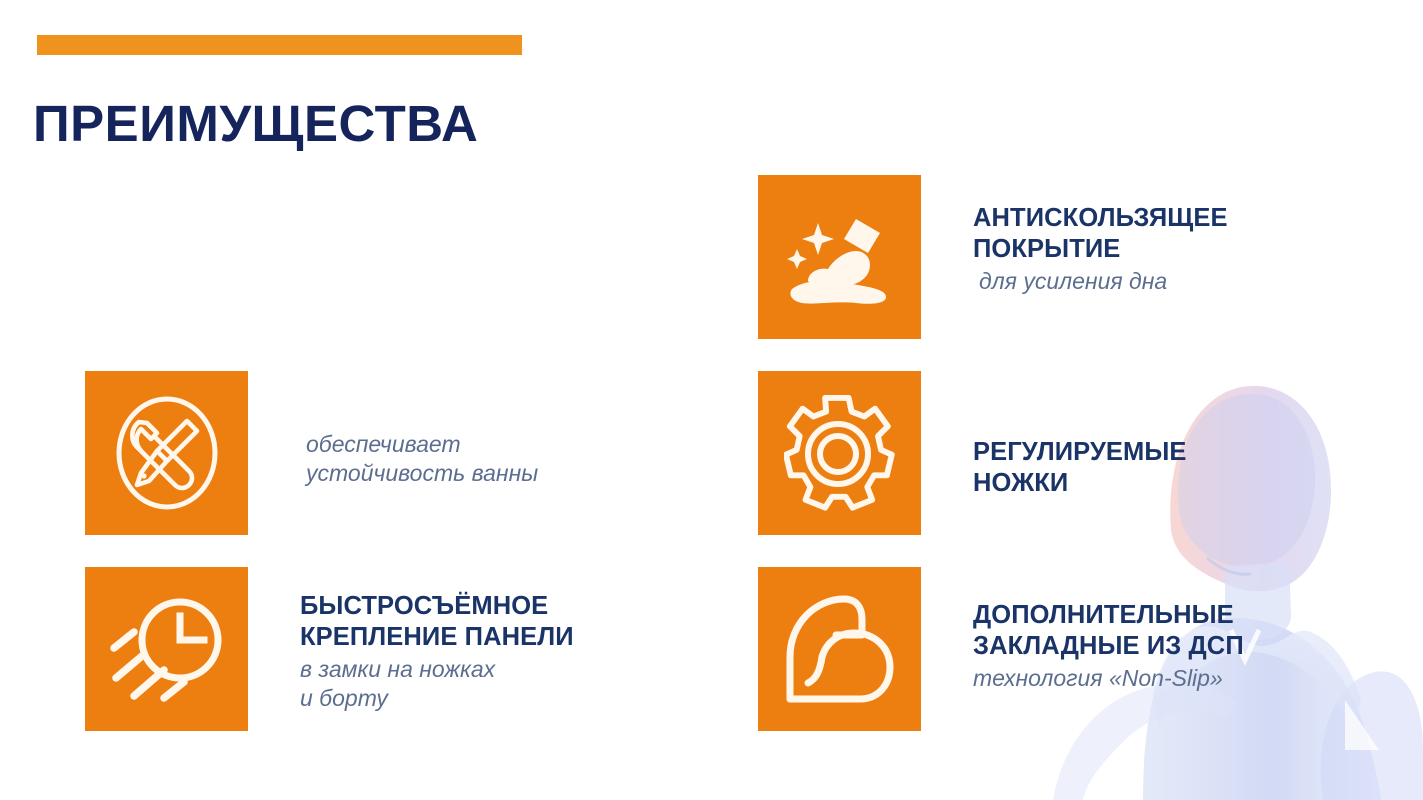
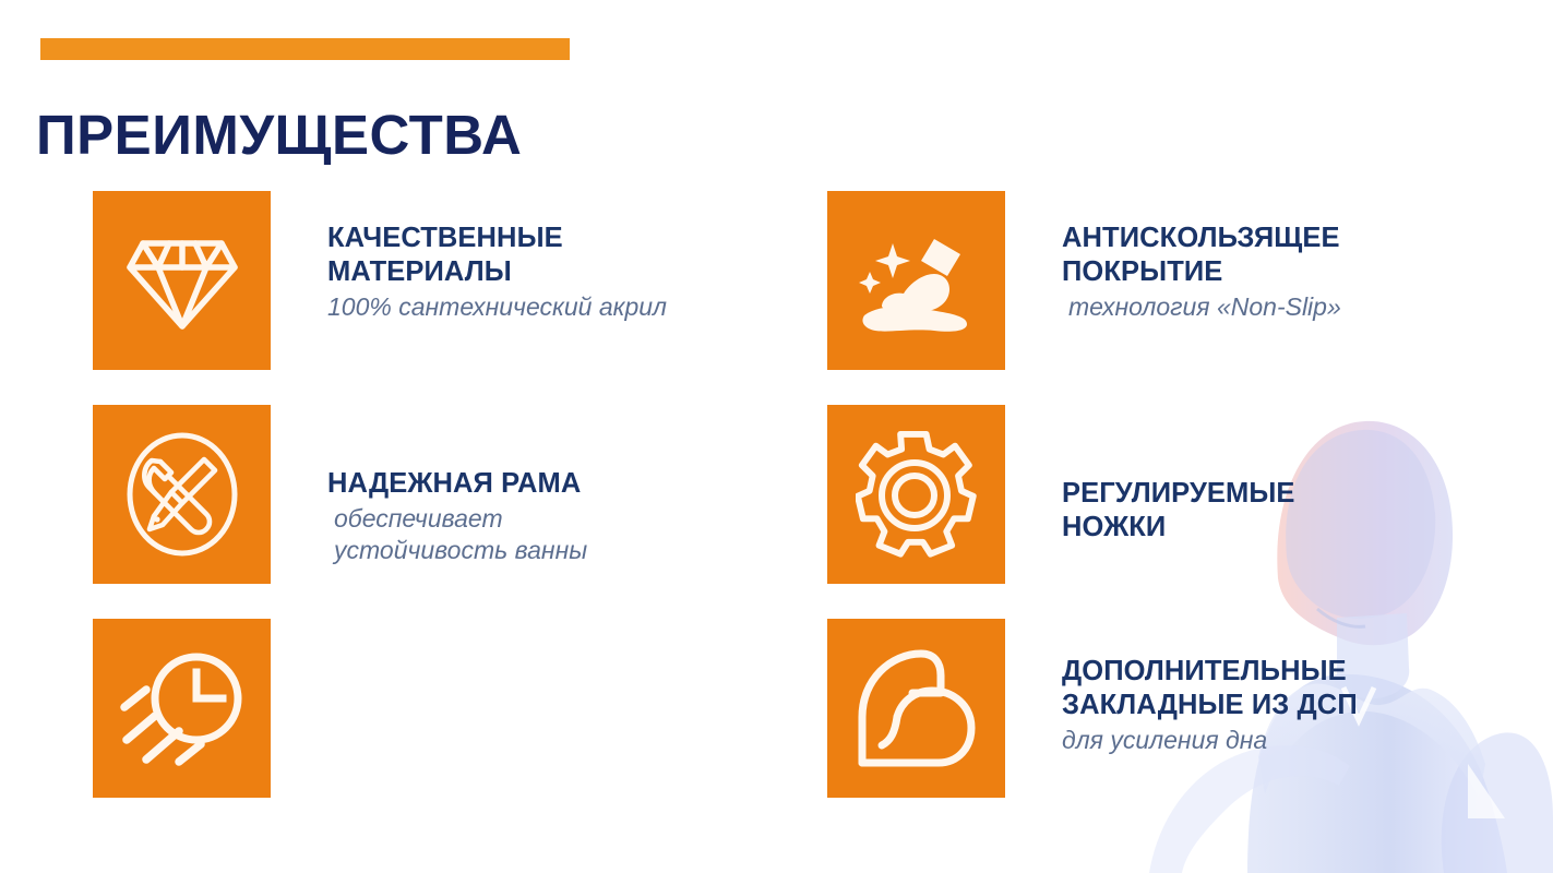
  ПРЕИМУЩЕСТВА
+ КАЧЕСТВЕННЫЕ
+ МАТЕРИАЛЫ
+ 100% сантехнический акрил
+ НАДЕЖНАЯ РАМА
  обеспечивает
  устойчивость ванны
- БЫСТРОСЪЁМНОЕ
- КРЕПЛЕНИЕ ПАНЕЛИ
- в замки на ножках
- и борту
  АНТИСКОЛЬЗЯЩЕЕ
  ПОКРЫТИЕ
- для усиления дна
+ технология «Non-Slip»
  РЕГУЛИРУЕМЫЕ
  НОЖКИ
  ДОПОЛНИТЕЛЬНЫЕ
  ЗАКЛАДНЫЕ ИЗ ДСП
- технология «Non-Slip»
+ для усиления дна
